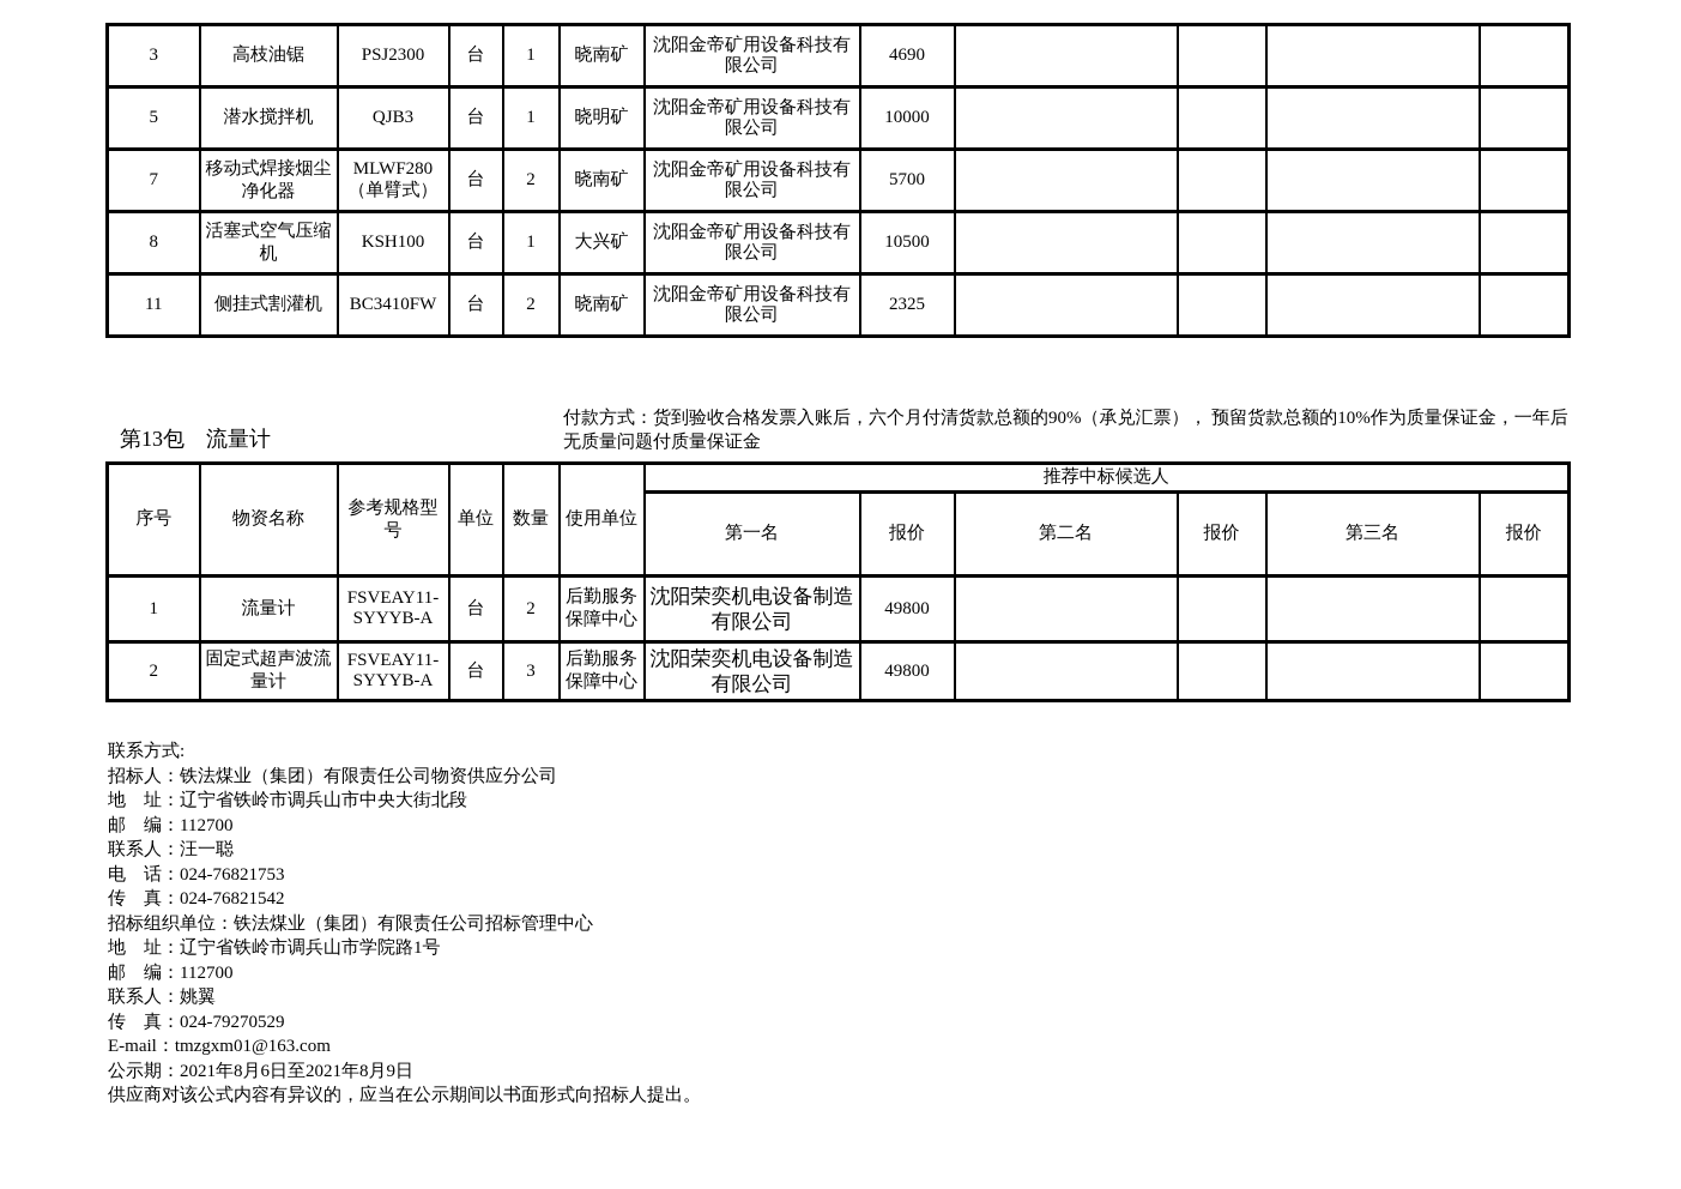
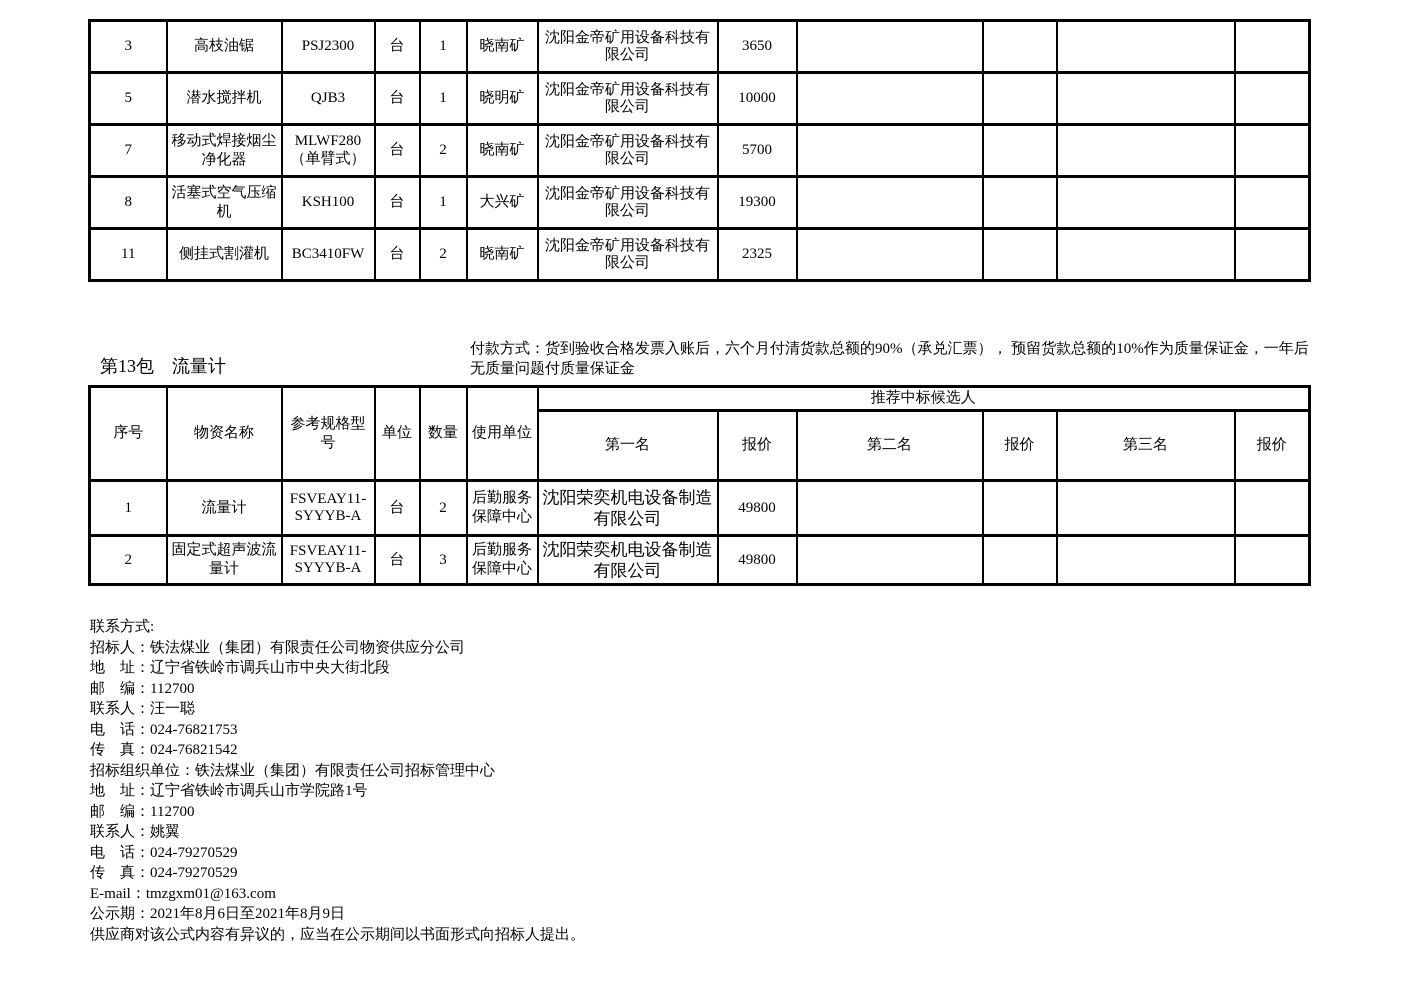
- 3	高枝油锯	PSJ2300	台	1	晓南矿	沈阳金帝矿用设备科技有限公司	4690
+ 3	高枝油锯	PSJ2300	台	1	晓南矿	沈阳金帝矿用设备科技有限公司	3650
  5	潜水搅拌机	QJB3	台	1	晓明矿	沈阳金帝矿用设备科技有限公司	10000
  7	移动式焊接烟尘净化器	MLWF280（单臂式）	台	2	晓南矿	沈阳金帝矿用设备科技有限公司	5700
- 8	活塞式空气压缩机	KSH100	台	1	大兴矿	沈阳金帝矿用设备科技有限公司	10500
+ 8	活塞式空气压缩机	KSH100	台	1	大兴矿	沈阳金帝矿用设备科技有限公司	19300
  11	侧挂式割灌机	BC3410FW	台	2	晓南矿	沈阳金帝矿用设备科技有限公司	2325
  第13包 流量计
  付款方式：货到验收合格发票入账后，六个月付清货款总额的90%（承兑汇票）， 预留货款总额的10%作为质量保证金，一年后无质量问题付质量保证金
  序号	物资名称	参考规格型号	单位	数量	使用单位	推荐中标候选人
  第一名	报价	第二名	报价	第三名	报价
  1	流量计	FSVEAY11-SYYYB-A	台	2	后勤服务保障中心	沈阳荣奕机电设备制造有限公司	49800
  2	固定式超声波流量计	FSVEAY11-SYYYB-A	台	3	后勤服务保障中心	沈阳荣奕机电设备制造有限公司	49800
  联系方式:
  招标人：铁法煤业（集团）有限责任公司物资供应分公司
  地 址：辽宁省铁岭市调兵山市中央大街北段
  邮 编：112700
  联系人：汪一聪
  电 话：024-76821753
  传 真：024-76821542
  招标组织单位：铁法煤业（集团）有限责任公司招标管理中心
  地 址：辽宁省铁岭市调兵山市学院路1号
  邮 编：112700
  联系人：姚翼
+ 电 话：024-79270529
  传 真：024-79270529
  E-mail：tmzgxm01@163.com
  公示期：2021年8月6日至2021年8月9日
  供应商对该公式内容有异议的，应当在公示期间以书面形式向招标人提出。
